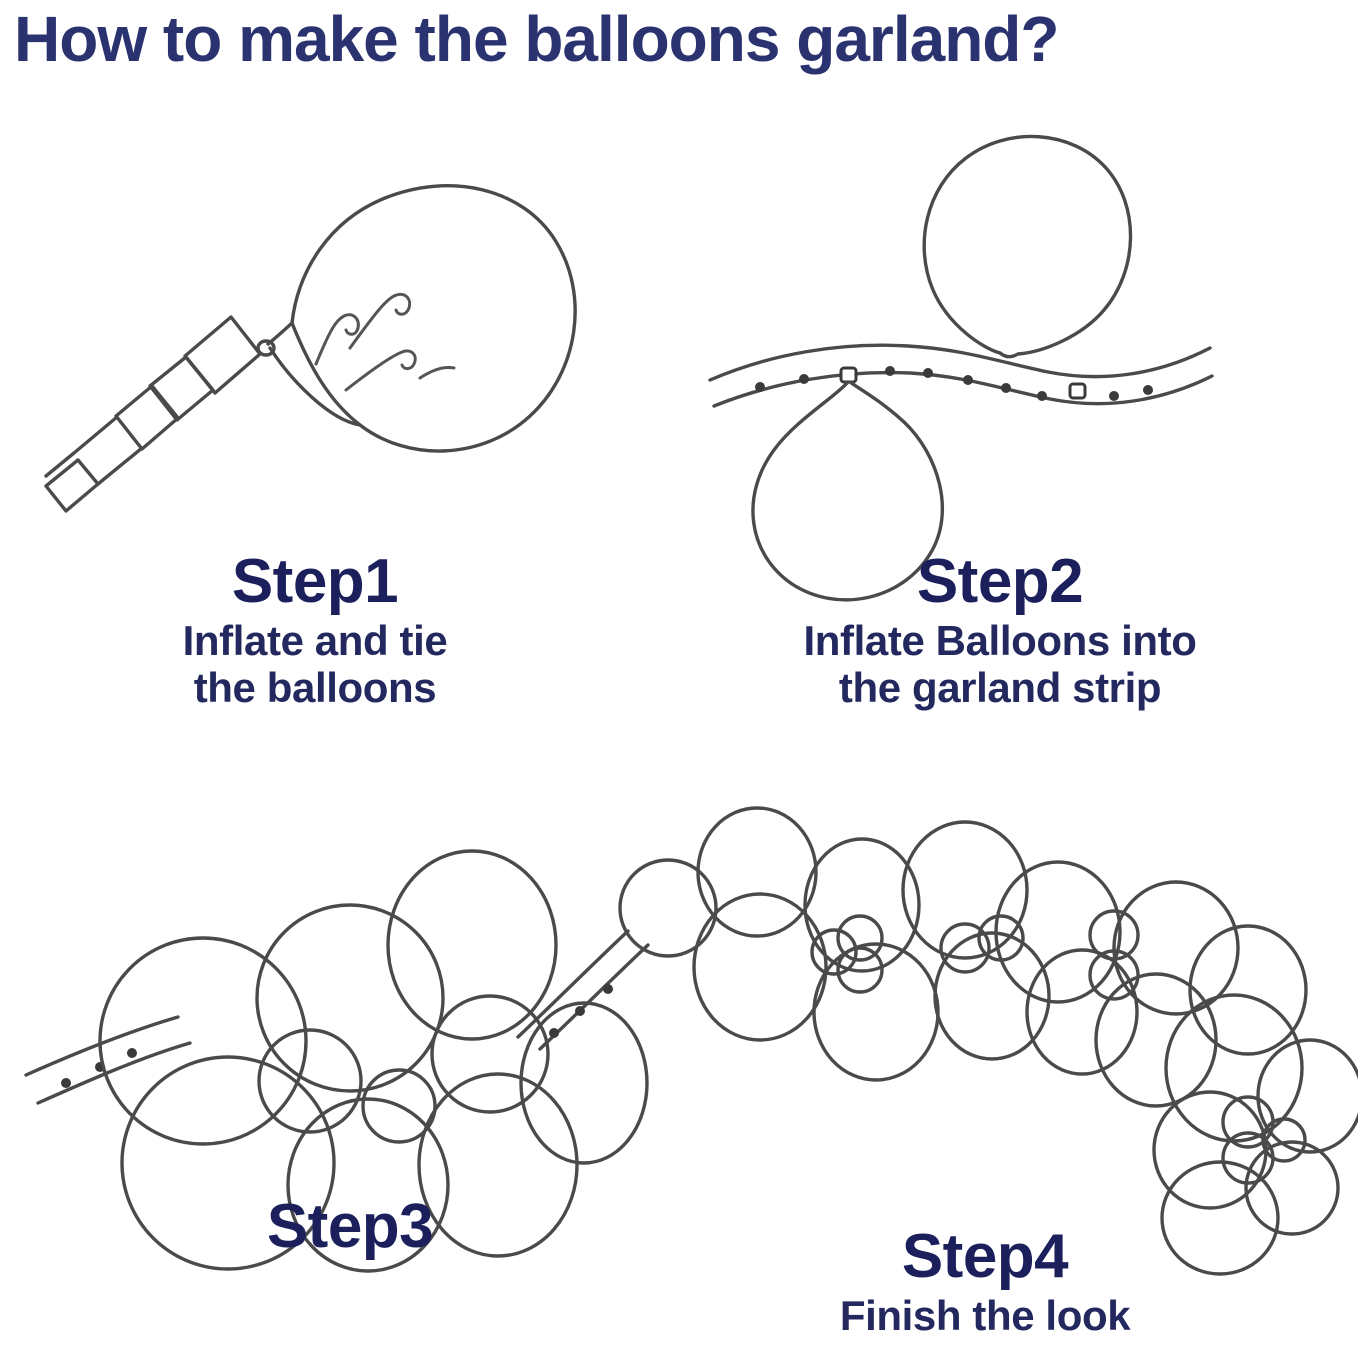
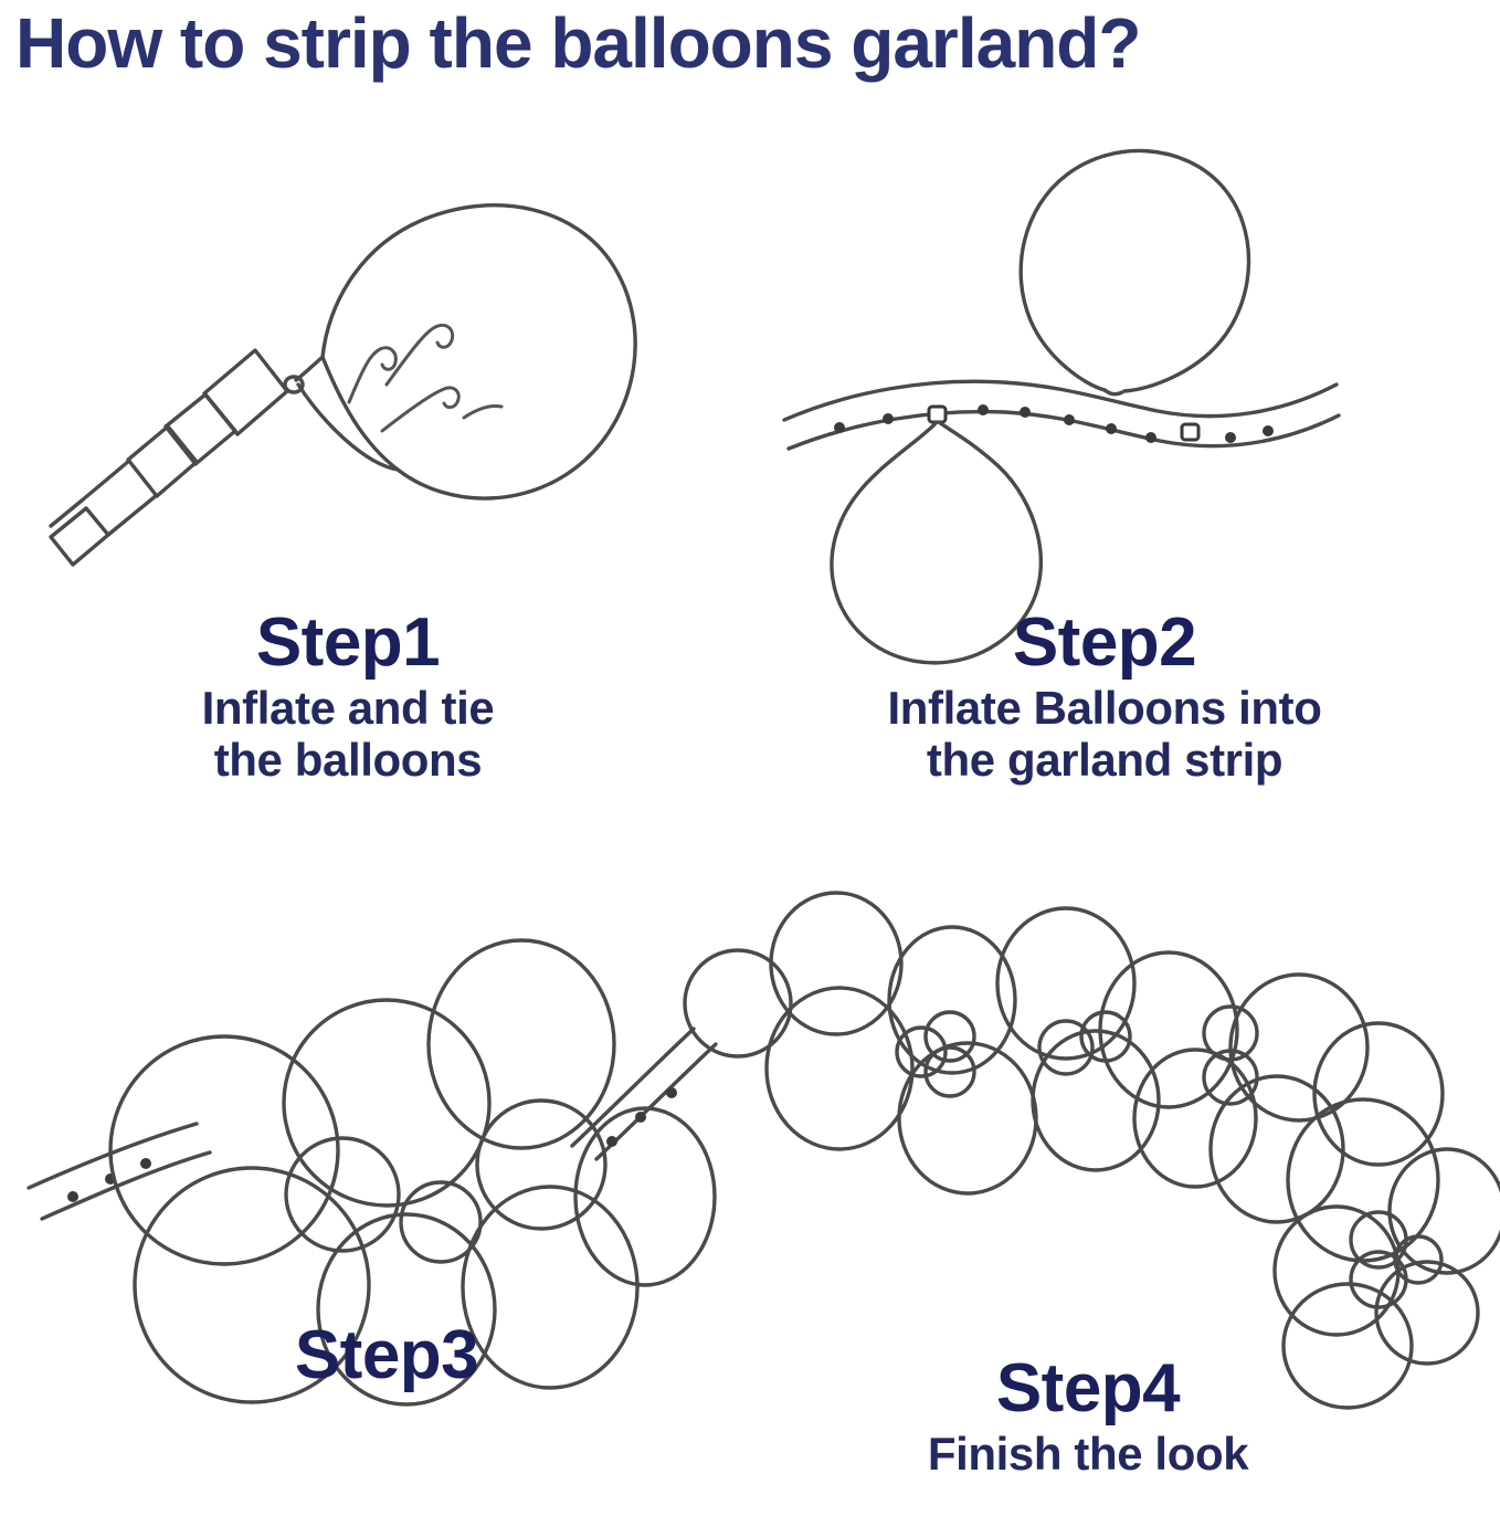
- How to make the balloons garland?
+ How to strip the balloons garland?
  Step1
  Inflate and tie
  the balloons
  Step2
  Inflate Balloons into
  the garland strip
  Step3
  Step4
  Finish the look
